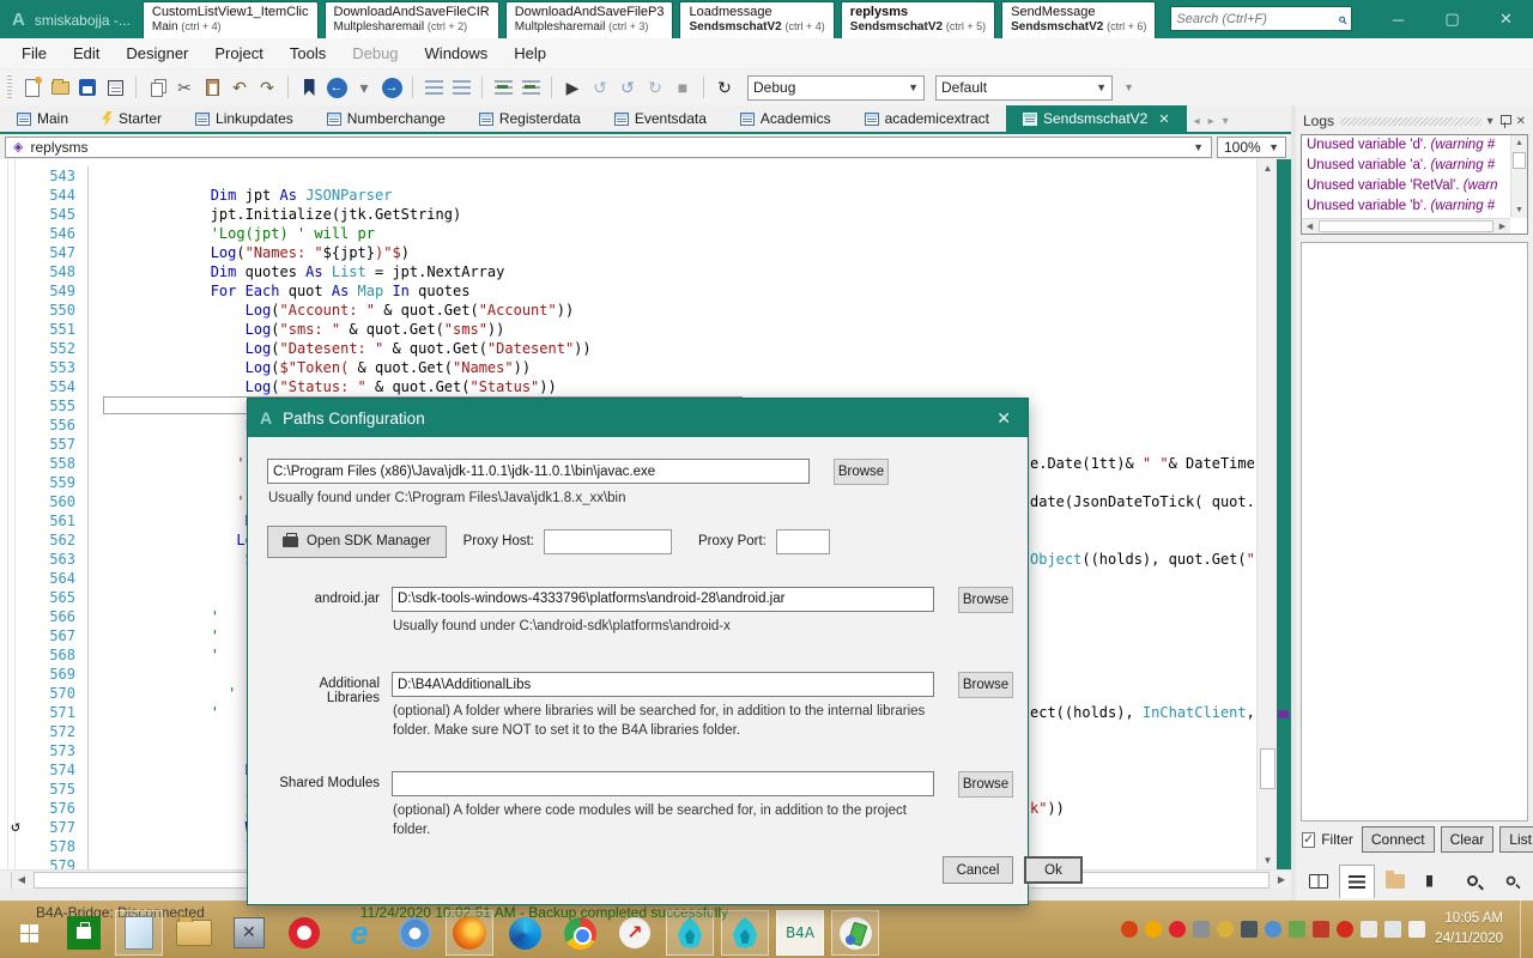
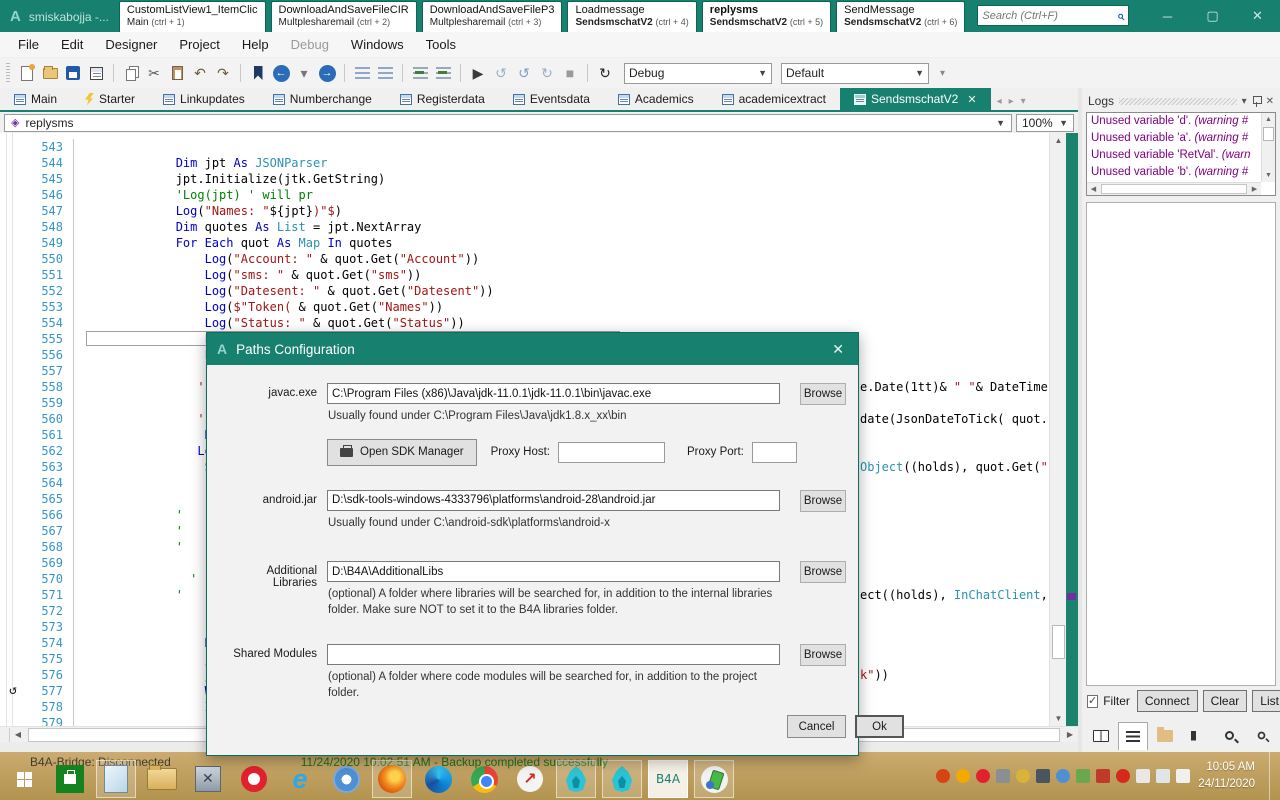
  A
  smiskabojja -...
  CustomListView1_ItemClic
- Main (ctrl + 4)
+ Main (ctrl + 1)
  DownloadAndSaveFileCIR
  Multplesharemail (ctrl + 2)
  DownloadAndSaveFileP3
  Multplesharemail (ctrl + 3)
  Loadmessage
  SendsmschatV2 (ctrl + 4)
  replysms
  SendsmschatV2 (ctrl + 5)
  SendMessage
  SendsmschatV2 (ctrl + 6)
  Search (Ctrl+F)
  ─
  ▢
  ✕
  File
  Edit
  Designer
  Project
- Tools
+ Help
  Debug
  Windows
- Help
+ Tools
  ✂
  ↶
  ↷
  ←
  ▾
  →
  ▶
  ↺
  ↺
  ↻
  ■
  ↻
  Debug
  ▼
  Default
  ▼
  ▾
  Main
  Starter
  Linkupdates
  Numberchange
  Registerdata
  Eventsdata
  Academics
  academicextract
  SendsmschatV2
  ✕
  ◂
  ▸
  ▾
  ◈
  replysms
  ▼
  100%
  ▼
  543
  544
  Dim jpt As JSONParser
  545
  jpt.Initialize(jtk.GetString)
  546
  'Log(jpt) ' will pr
  547
  Log("Names: "${jpt})"$)
  548
  Dim quotes As List = jpt.NextArray
  549
  For Each quot As Map In quotes
  550
  Log("Account: " & quot.Get("Account"))
  551
  Log("sms: " & quot.Get("sms"))
  552
  Log("Datesent: " & quot.Get("Datesent"))
  553
  Log($"Token( & quot.Get("Names"))
  554
  Log("Status: " & quot.Get("Status"))
  555
  556
  557
  558
  '
  e.Date(1tt)& " "& DateTime
  559
  560
  '
  date(JsonDateToTick( quot.
  561
  562
  563
  Object((holds), quot.Get("
  564
  565
  566
  567
  568
  569
  570
  '
  571
  ect((holds), InChatClient,
  572
  573
  574
  575
  576
  k"))
  ↺
  577
  578
  579
  ▲
  ▼
  ◀
  ▶
  Logs
  ▾
  ✕
  Unused variable 'd'. (warning #
  Unused variable 'a'. (warning #
  Unused variable 'RetVal'. (warn
  Unused variable 'b'. (warning #
  ✓
  Filter
  Connect
  Clear
  List
  A
  Paths Configuration
  ✕
+ javac.exe
  C:\Program Files (x86)\Java\jdk-11.0.1\jdk-11.0.1\bin\javac.exe
  Browse
  Usually found under C:\Program Files\Java\jdk1.8.x_xx\bin
  Open SDK Manager
  Proxy Host:
  Proxy Port:
  android.jar
  D:\sdk-tools-windows-4333796\platforms\android-28\android.jar
  Browse
  Usually found under C:\android-sdk\platforms\android-x
  Additional Libraries
  D:\B4A\AdditionalLibs
  Browse
  (optional) A folder where libraries will be searched for, in addition to the internal libraries folder. Make sure NOT to set it to the B4A libraries folder.
  Shared Modules
  Browse
  (optional) A folder where code modules will be searched for, in addition to the project folder.
  Cancel
  Ok
  B4A-Bridge: Disconnected
  11/24/2020 10:02:51 AM - Backup completed successfully
  e
  ↗
  B4A
  10:05 AM
  24/11/2020
